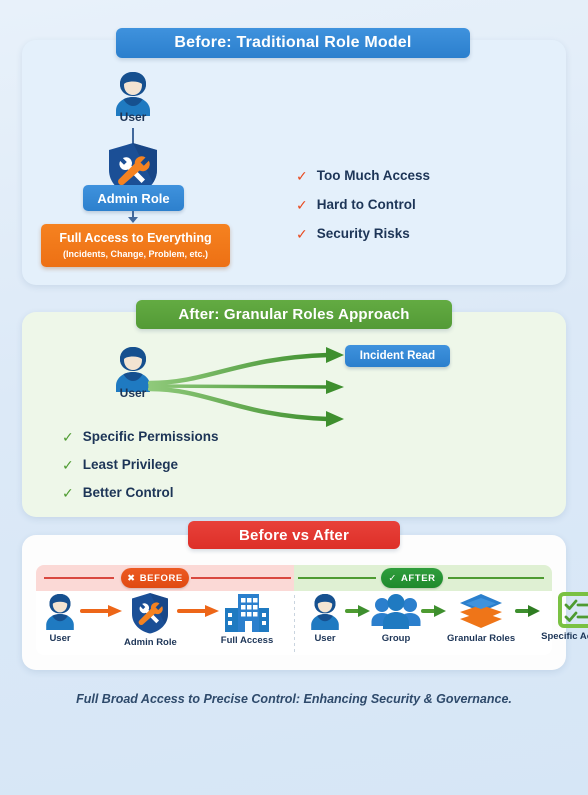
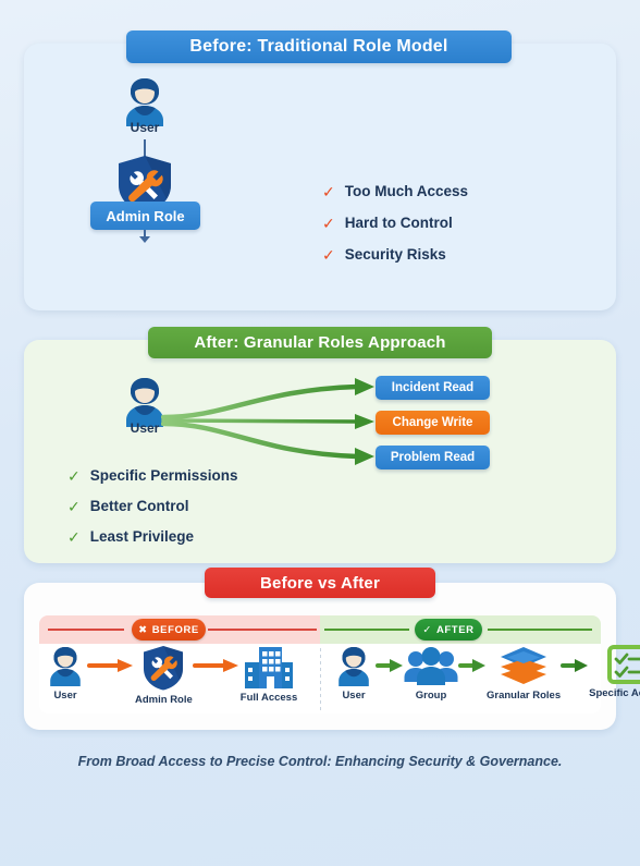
  Before: Traditional Role Model
  User
  Admin Role
- Full Access to Everything
- (Incidents, Change, Problem, etc.)
  ✓
  Too Much Access
  ✓
  Hard to Control
  ✓
  Security Risks
  After: Granular Roles Approach
  User
  Incident Read
+ Change Write
+ Problem Read
  ✓
  Specific Permissions
  ✓
- Least Privilege
+ Better Control
  ✓
- Better Control
+ Least Privilege
  Before vs After
  ✖
  BEFORE
  ✓
  AFTER
  User
  Admin Role
  Full Access
  User
  Group
  Granular Roles
- Full Broad Access to Precise Control: Enhancing Security & Governance.
+ From Broad Access to Precise Control: Enhancing Security & Governance.
